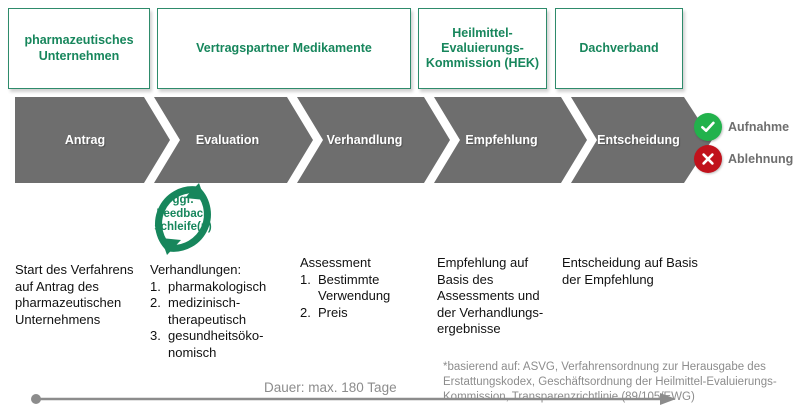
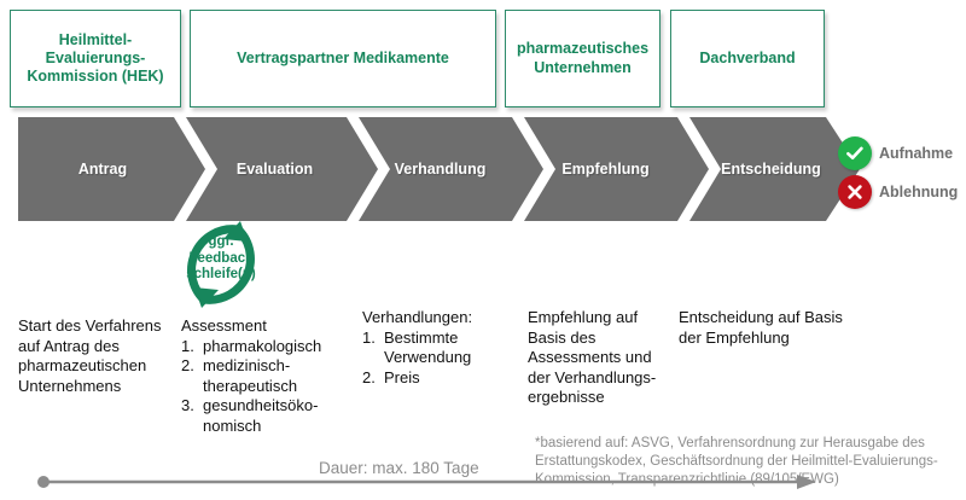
- pharmazeutisches Unternehmen
+ Heilmittel-Evaluierungs-Kommission (HEK)
  Vertragspartner Medikamente
- Heilmittel-Evaluierungs-Kommission (HEK)
+ pharmazeutisches Unternehmen
  Dachverband
  Antrag
  Evaluation
  Verhandlung
  Empfehlung
  Entscheidung
  Aufnahme
  Ablehnung
  ggf.
  Feedback
  schleife(n)
  Start des Verfahrens auf Antrag des pharmazeutischen Unternehmens
- Verhandlungen:
+ Assessment
  1.
  pharmakologisch
  2.
  medizinisch-therapeutisch
  3.
  gesundheitsöko-nomisch
- Assessment
+ Verhandlungen:
  1.
  Bestimmte Verwendung
  2.
  Preis
  Empfehlung auf Basis des Assessments und der Verhandlungs-ergebnisse
  Entscheidung auf Basis der Empfehlung
  *basierend auf: ASVG, Verfahrensordnung zur Herausgabe des Erstattungskodex, Geschäftsordnung der Heilmittel-Evaluierungs-Kommission, Transparenzrichtlinie (89/105WG)
  Dauer: max. 180 Tage
